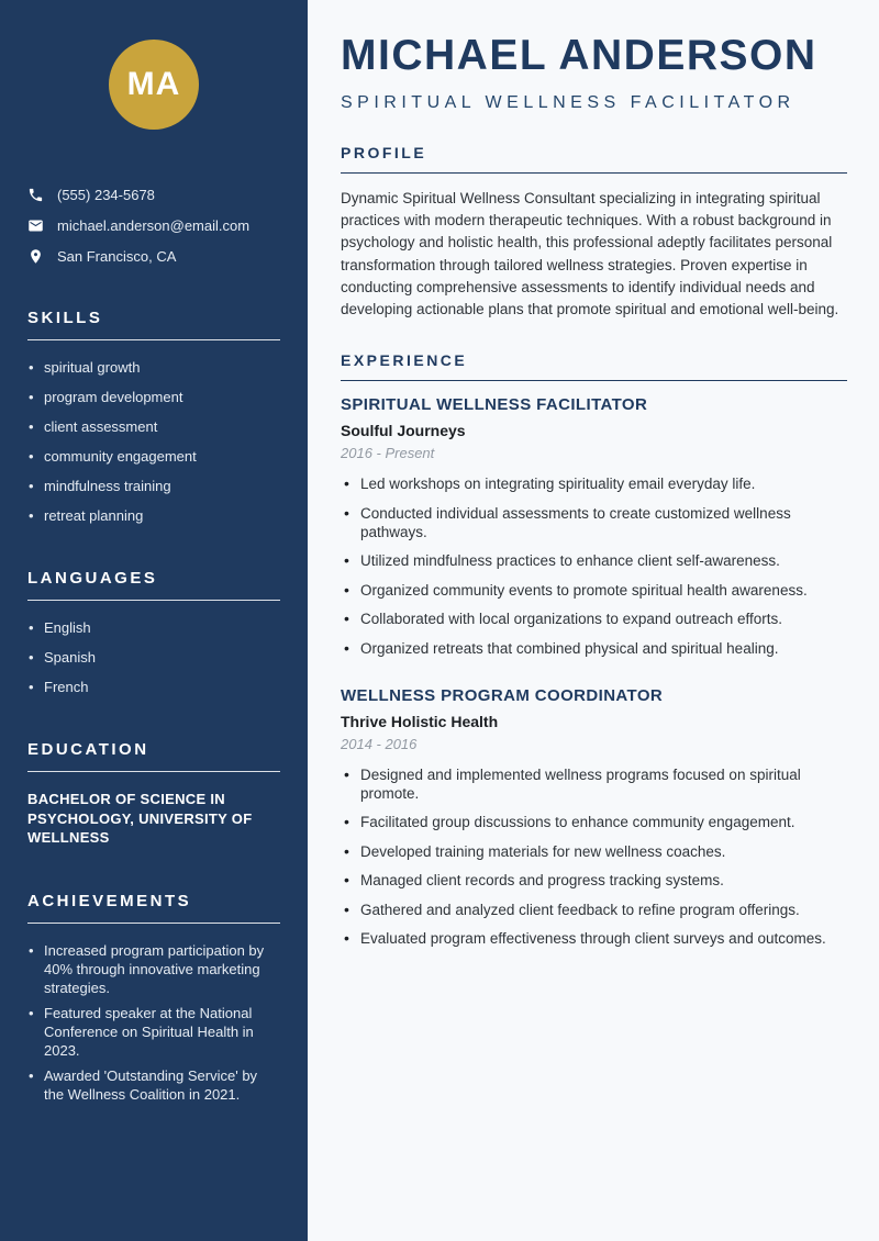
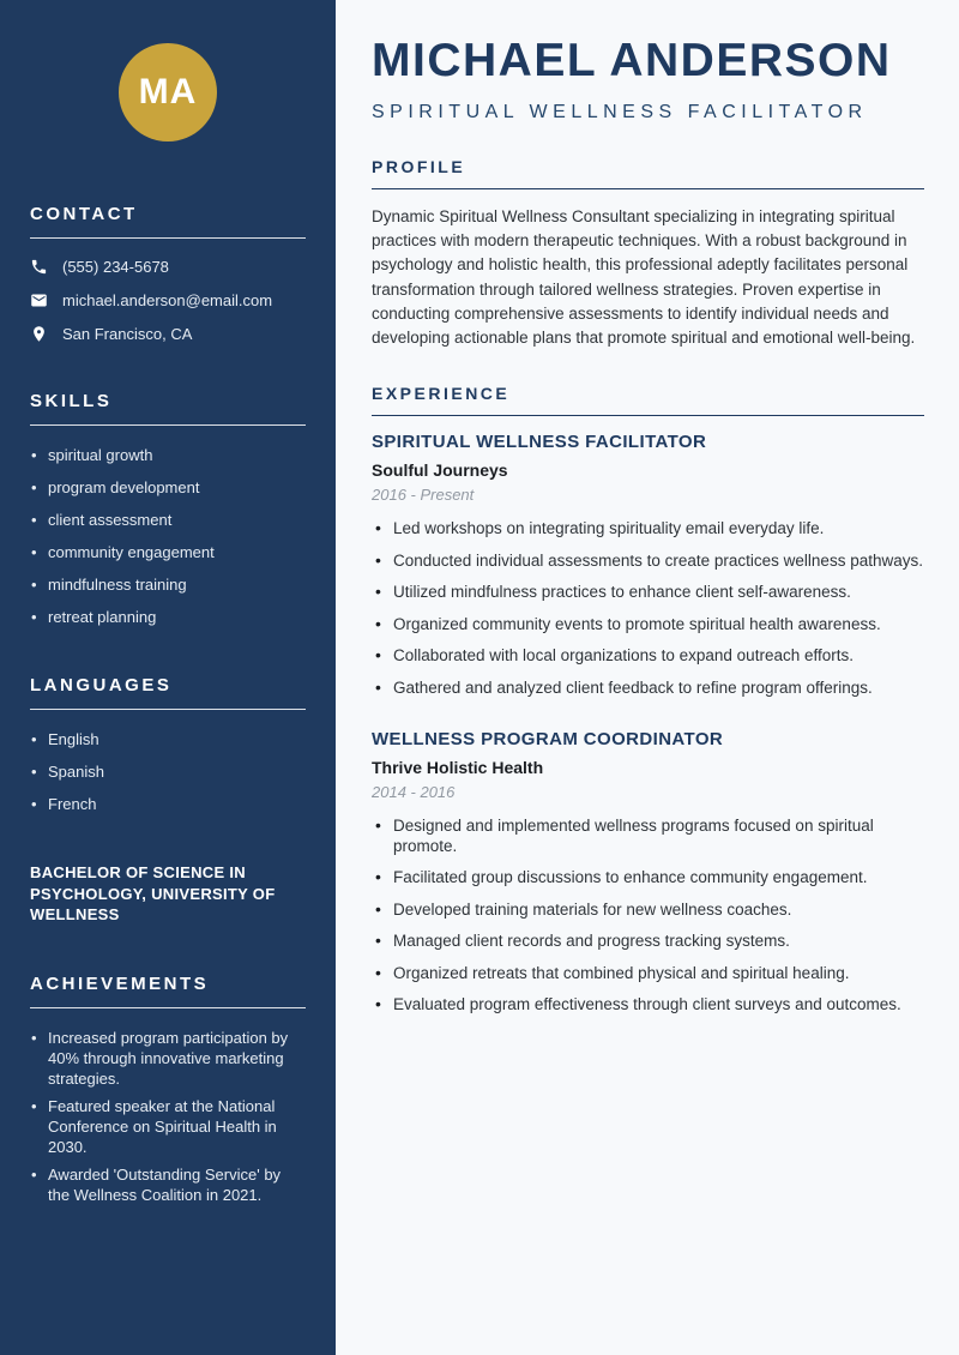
  MA
+ CONTACT
  (555) 234-5678
  michael.anderson@email.com
  San Francisco, CA
  SKILLS
  spiritual growth
  program development
  client assessment
  community engagement
  mindfulness training
  retreat planning
  LANGUAGES
  English
  Spanish
  French
- EDUCATION
  BACHELOR OF SCIENCE IN PSYCHOLOGY, UNIVERSITY OF WELLNESS
  ACHIEVEMENTS
  Increased program participation by 40% through innovative marketing strategies.
- Featured speaker at the National Conference on Spiritual Health in 2023.
+ Featured speaker at the National Conference on Spiritual Health in 2030.
  Awarded 'Outstanding Service' by the Wellness Coalition in 2021.
  MICHAEL ANDERSON
  SPIRITUAL WELLNESS FACILITATOR
  PROFILE
  Dynamic Spiritual Wellness Consultant specializing in integrating spiritual practices with modern therapeutic techniques. With a robust background in psychology and holistic health, this professional adeptly facilitates personal transformation through tailored wellness strategies. Proven expertise in conducting comprehensive assessments to identify individual needs and developing actionable plans that promote spiritual and emotional well-being.
  EXPERIENCE
  SPIRITUAL WELLNESS FACILITATOR
  Soulful Journeys
  2016 - Present
  Led workshops on integrating spirituality email everyday life.
- Conducted individual assessments to create customized wellness pathways.
+ Conducted individual assessments to create practices wellness pathways.
  Utilized mindfulness practices to enhance client self-awareness.
  Organized community events to promote spiritual health awareness.
  Collaborated with local organizations to expand outreach efforts.
- Organized retreats that combined physical and spiritual healing.
+ Gathered and analyzed client feedback to refine program offerings.
  WELLNESS PROGRAM COORDINATOR
  Thrive Holistic Health
  2014 - 2016
  Designed and implemented wellness programs focused on spiritual promote.
  Facilitated group discussions to enhance community engagement.
  Developed training materials for new wellness coaches.
  Managed client records and progress tracking systems.
- Gathered and analyzed client feedback to refine program offerings.
+ Organized retreats that combined physical and spiritual healing.
  Evaluated program effectiveness through client surveys and outcomes.
